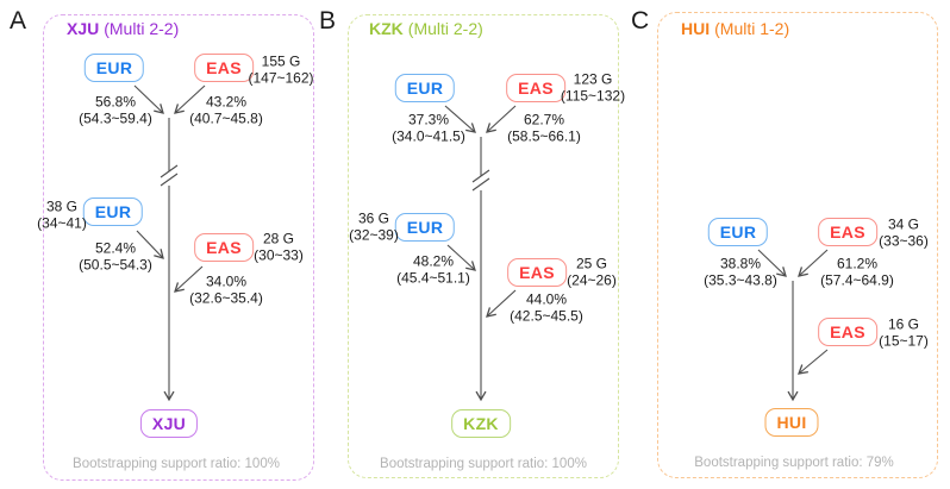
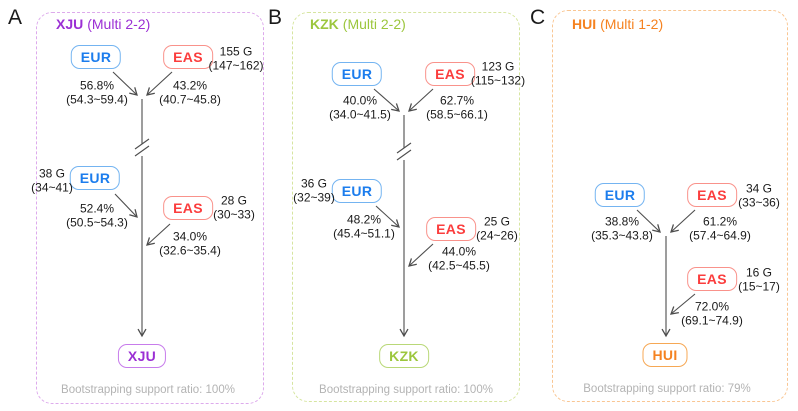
  A
  XJU (Multi 2-2)
  EUR
  EAS
  155 G
  (147~162)
  56.8%
  (54.3~59.4)
  43.2%
  (40.7~45.8)
  EUR
  38 G
  (34~41)
  52.4%
  (50.5~54.3)
  EAS
  28 G
  (30~33)
  34.0%
  (32.6~35.4)
  XJU
  Bootstrapping support ratio: 100%
  B
  KZK (Multi 2-2)
  EUR
  EAS
  123 G
  (115~132)
- 37.3%
+ 40.0%
  (34.0~41.5)
  62.7%
  (58.5~66.1)
  EUR
  36 G
  (32~39)
  48.2%
  (45.4~51.1)
  EAS
  25 G
  (24~26)
  44.0%
  (42.5~45.5)
  KZK
  Bootstrapping support ratio: 100%
  C
  HUI (Multi 1-2)
  EUR
  EAS
  34 G
  (33~36)
  38.8%
  (35.3~43.8)
  61.2%
  (57.4~64.9)
  EAS
  16 G
  (15~17)
+ 72.0%
+ (69.1~74.9)
  HUI
  Bootstrapping support ratio: 79%
